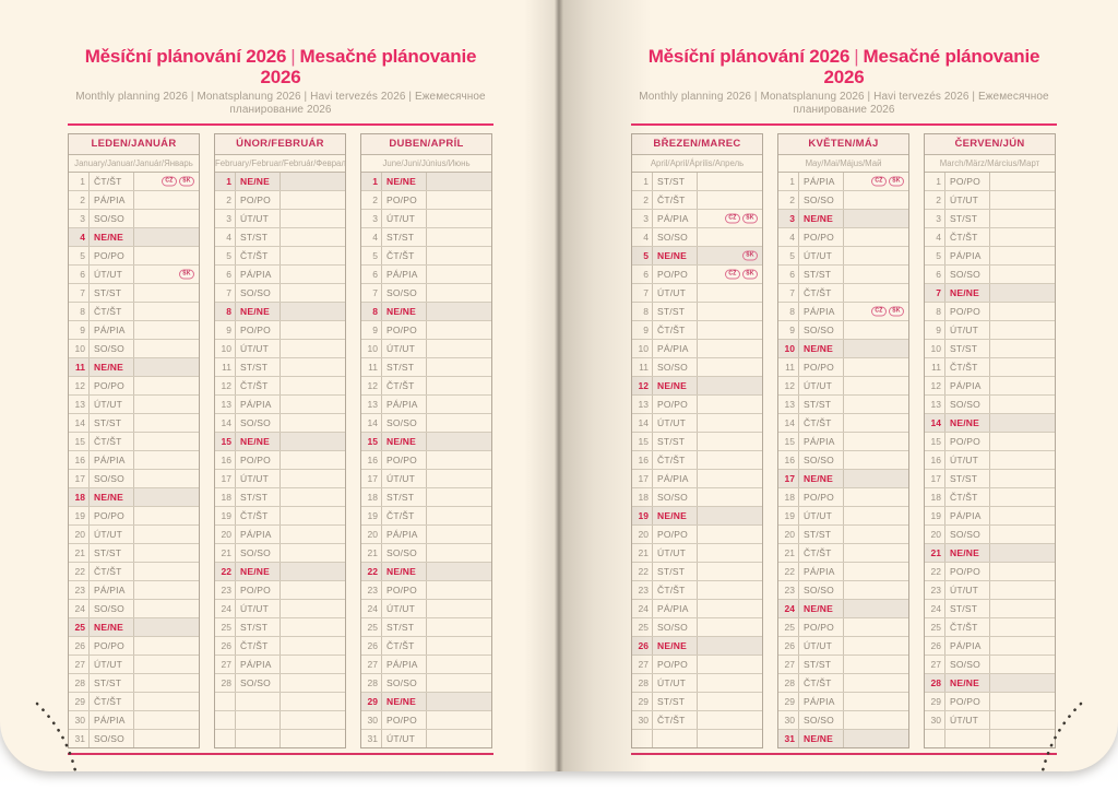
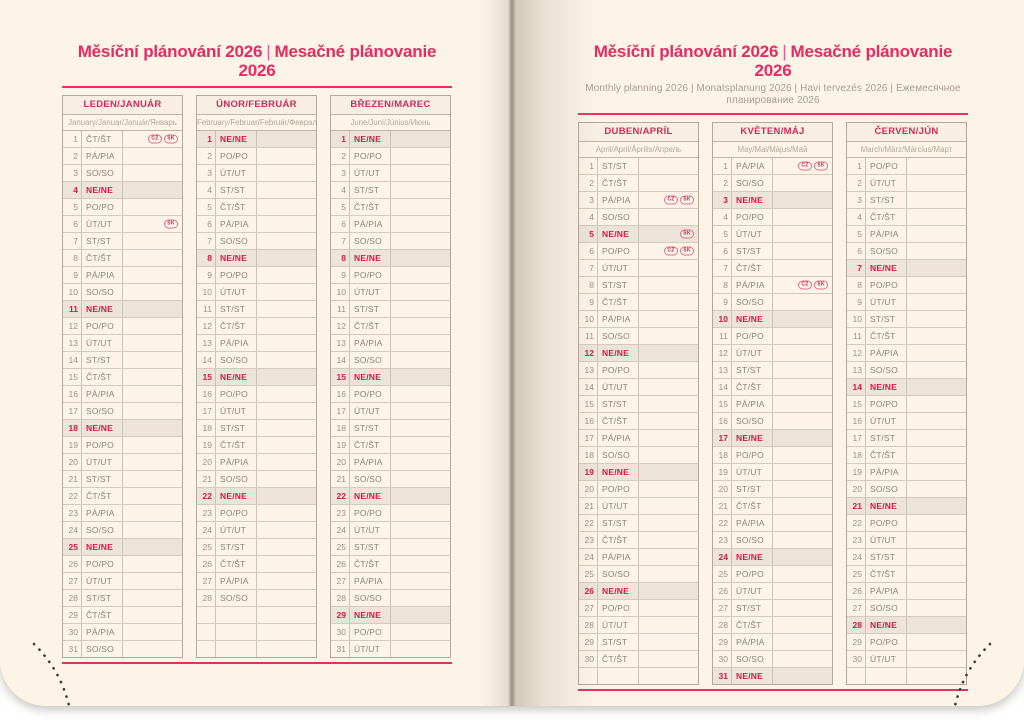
  Měsíční plánování 2026 | Mesačné plánovanie 2026
- Monthly planning 2026 | Monatsplanung 2026 | Havi tervezés 2026 | Ежемесячное планирование 2026
  LEDEN/JANUÁR
  January/Januar/Január/Январь
  1
  ČT/ŠT
  2
  PÁ/PIA
  3
  SO/SO
  4
  NE/NE
  5
  PO/PO
  6
  ÚT/UT
  7
  ST/ST
  8
  ČT/ŠT
  9
  PÁ/PIA
  10
  SO/SO
  11
  NE/NE
  12
  PO/PO
  13
  ÚT/UT
  14
  ST/ST
  15
  ČT/ŠT
  16
  PÁ/PIA
  17
  SO/SO
  18
  NE/NE
  19
  PO/PO
  20
  ÚT/UT
  21
  ST/ST
  22
  ČT/ŠT
  23
  PÁ/PIA
  24
  SO/SO
  25
  NE/NE
  26
  PO/PO
  27
  ÚT/UT
  28
  ST/ST
  29
  ČT/ŠT
  30
  PÁ/PIA
  31
  SO/SO
  ÚNOR/FEBRUÁR
  February/Februar/Február/Феврал
  1
  NE/NE
  2
  PO/PO
  3
  ÚT/UT
  4
  ST/ST
  5
  ČT/ŠT
  6
  PÁ/PIA
  7
  SO/SO
  8
  NE/NE
  9
  PO/PO
  10
  ÚT/UT
  11
  ST/ST
  12
  ČT/ŠT
  13
  PÁ/PIA
  14
  SO/SO
  15
  NE/NE
  16
  PO/PO
  17
  ÚT/UT
  18
  ST/ST
  19
  ČT/ŠT
  20
  PÁ/PIA
  21
  SO/SO
  22
  NE/NE
  23
  PO/PO
  24
  ÚT/UT
  25
  ST/ST
  26
  ČT/ŠT
  27
  PÁ/PIA
  28
  SO/SO
- DUBEN/APRÍL
+ BŘEZEN/MAREC
  June/Juni/Június/Июнь
  1
  NE/NE
  2
  PO/PO
  3
  ÚT/UT
  4
  ST/ST
  5
  ČT/ŠT
  6
  PÁ/PIA
  7
  SO/SO
  8
  NE/NE
  9
  PO/PO
  10
  ÚT/UT
  11
  ST/ST
  12
  ČT/ŠT
  13
  PÁ/PIA
  14
  SO/SO
  15
  NE/NE
  16
  PO/PO
  17
  ÚT/UT
  18
  ST/ST
  19
  ČT/ŠT
  20
  PÁ/PIA
  21
  SO/SO
  22
  NE/NE
  23
  PO/PO
  24
  ÚT/UT
  25
  ST/ST
  26
  ČT/ŠT
  27
  PÁ/PIA
  28
  SO/SO
  29
  NE/NE
  30
  PO/PO
  31
  ÚT/UT
  Měsíční plánování 2026 | Mesačné plánovanie 2026
  onthly planning 2026 | Monatsplanung 2026 | Havi tervezés 2026 | Ежемесячное планирование 2026
- BŘEZEN/MAREC
+ DUBEN/APRÍL
  April/April/Április/Апрель
  ST/ST
  ČT/ŠT
  PÁ/PIA
  SO/SO
  NE/NE
  PO/PO
  ÚT/UT
  ST/ST
  ČT/ŠT
  PÁ/PIA
  SO/SO
  NE/NE
  PO/PO
  ÚT/UT
  ST/ST
  ČT/ŠT
  PÁ/PIA
  SO/SO
  NE/NE
  PO/PO
  ÚT/UT
  ST/ST
  ČT/ŠT
  PÁ/PIA
  SO/SO
  NE/NE
  PO/PO
  ÚT/UT
  ST/ST
  ČT/ŠT
  KVĚTEN/MÁJ
  May/Mai/Május/Май
  1
  PÁ/PIA
  2
  SO/SO
  3
  NE/NE
  4
  PO/PO
  5
  ÚT/UT
  6
  ST/ST
  7
  ČT/ŠT
  8
  PÁ/PIA
  9
  SO/SO
  10
  NE/NE
  11
  PO/PO
  12
  ÚT/UT
  13
  ST/ST
  14
  ČT/ŠT
  15
  PÁ/PIA
  16
  SO/SO
  17
  NE/NE
  18
  PO/PO
  19
  ÚT/UT
  20
  ST/ST
  21
  ČT/ŠT
  22
  PÁ/PIA
  23
  SO/SO
  24
  NE/NE
  25
  PO/PO
  26
  ÚT/UT
  27
  ST/ST
  28
  ČT/ŠT
  29
  PÁ/PIA
  30
  SO/SO
  31
  NE/NE
  ČERVEN/JÚN
  March/März/Március/Март
  1
  PO/PO
  2
  ÚT/UT
  3
  ST/ST
  4
  ČT/ŠT
  5
  PÁ/PIA
  6
  SO/SO
  7
  NE/NE
  8
  PO/PO
  9
  ÚT/UT
  10
  ST/ST
  11
  ČT/ŠT
  12
  PÁ/PIA
  13
  SO/SO
  14
  NE/NE
  15
  PO/PO
  16
  ÚT/UT
  17
  ST/ST
  18
  ČT/ŠT
  19
  PÁ/PIA
  20
  SO/SO
  21
  NE/NE
  22
  PO/PO
  23
  ÚT/UT
  24
  ST/ST
  25
  ČT/ŠT
  26
  PÁ/PIA
  27
  SO/SO
  28
  NE/NE
  29
  PO/PO
  30
  ÚT/UT
